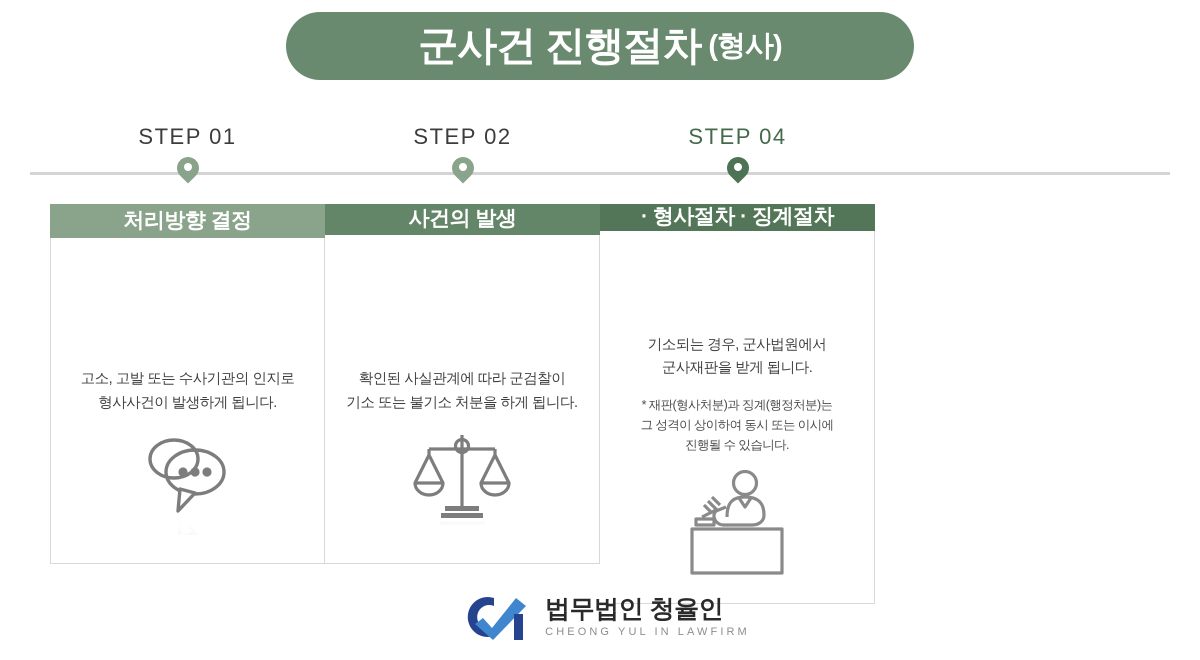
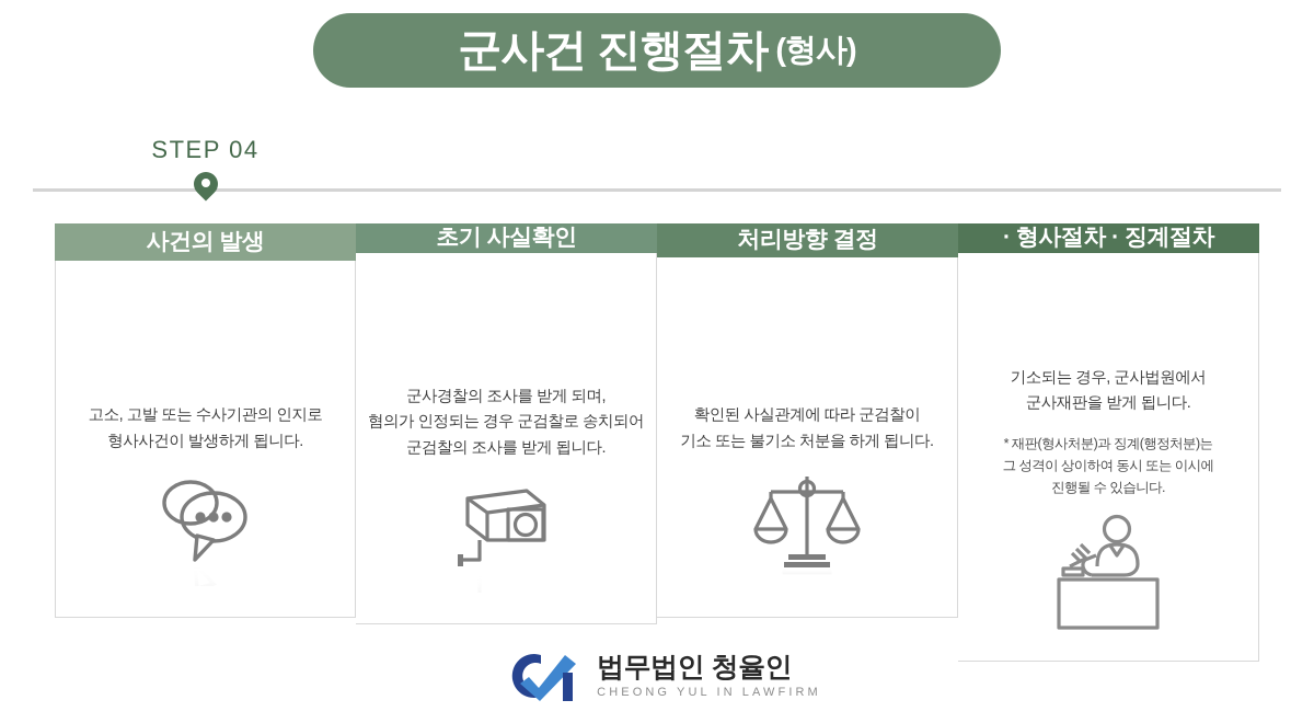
  군사건 진행절차
  (형사)
- STEP 01
- STEP 02
  STEP 04
- 처리방향 결정
+ 사건의 발생
  고소, 고발 또는 수사기관의 인지로
  형사사건이 발생하게 됩니다.
+ 초기 사실확인
+ 군사경찰의 조사를 받게 되며,
+ 혐의가 인정되는 경우 군검찰로 송치되어
+ 군검찰의 조사를 받게 됩니다.
- 사건의 발생
+ 처리방향 결정
  확인된 사실관계에 따라 군검찰이
  기소 또는 불기소 처분을 하게 됩니다.
  · 형사절차 · 징계절차
  기소되는 경우, 군사법원에서
  군사재판을 받게 됩니다.
  * 재판(형사처분)과 징계(행정처분)는
  그 성격이 상이하여 동시 또는 이시에
  진행될 수 있습니다.
  법무법인 청율인
  CHEONG YUL IN LAWFIRM
